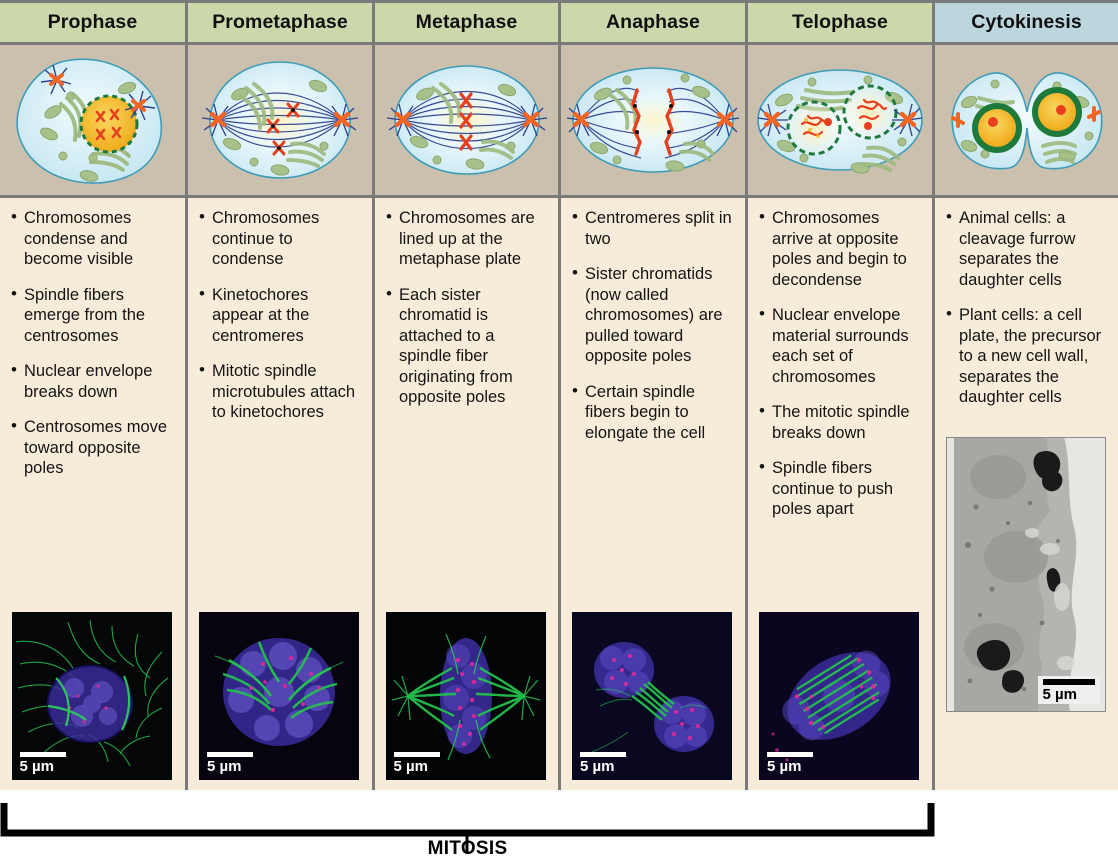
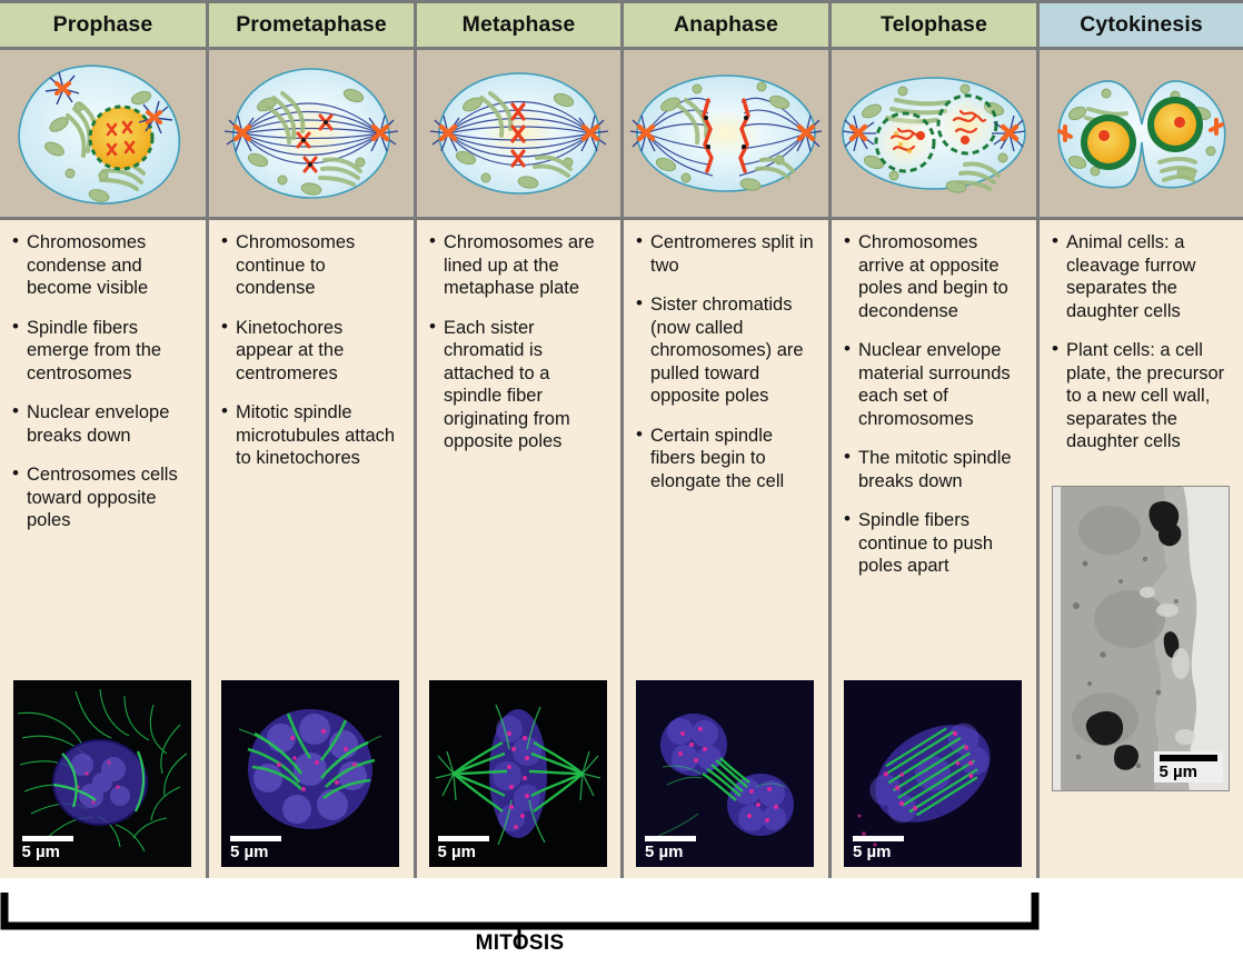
  Prophase
  Chromosomes condense and become visible
  Spindle fibers emerge from the centrosomes
  Nuclear envelope breaks down
- Centrosomes move toward opposite poles
+ Centrosomes cells toward opposite poles
  5 µm
  Prometaphase
  Chromosomes continue to condense
  Kinetochores appear at the centromeres
  Mitotic spindle microtubules attach to kinetochores
  5 µm
  Metaphase
  Chromosomes are lined up at the metaphase plate
  Each sister chromatid is attached to a spindle fiber originating from opposite poles
  5 µm
  Anaphase
  Centromeres split in two
  Sister chromatids (now called chromosomes) are pulled toward opposite poles
  Certain spindle fibers begin to elongate the cell
  5 µm
  Telophase
  Chromosomes arrive at opposite poles and begin to decondense
  Nuclear envelope material surrounds each set of chromosomes
  The mitotic spindle breaks down
  Spindle fibers continue to push poles apart
  5 µm
  Cytokinesis
  Animal cells: a cleavage furrow separates the daughter cells
  Plant cells: a cell plate, the precursor to a new cell wall, separates the daughter cells
  5 µm
  MITOSIS
